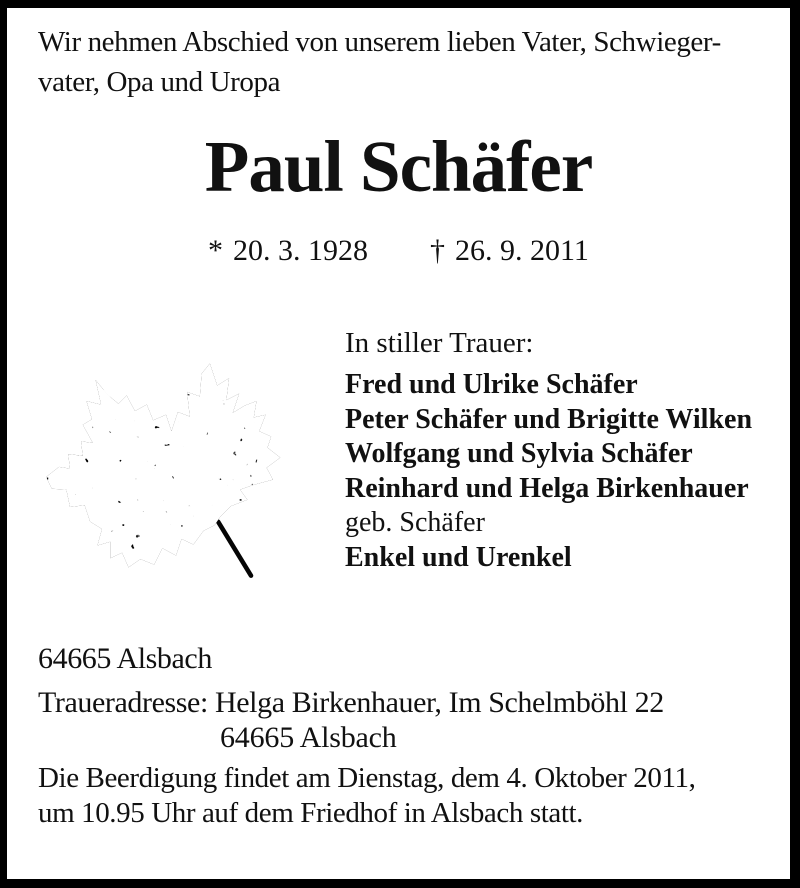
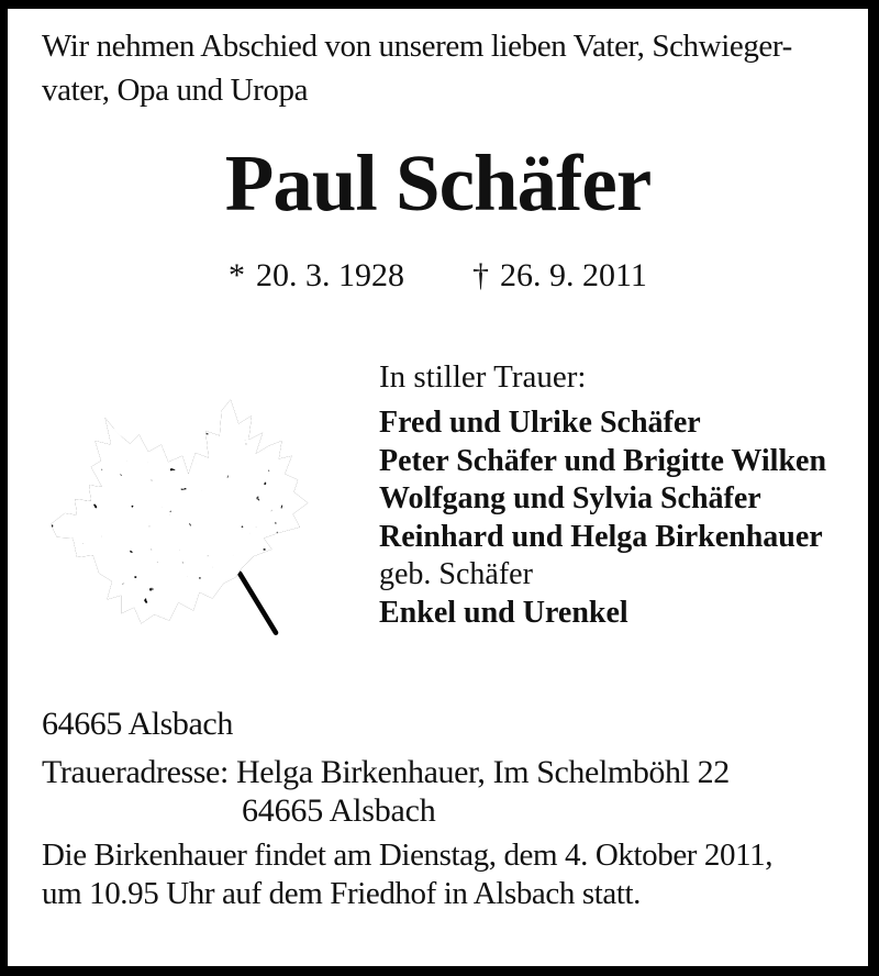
  Wir nehmen Abschied von unserem lieben Vater, Schwieger-
  vater, Opa und Uropa
  Paul Schäfer
  * 20. 3. 1928
  † 26. 9. 2011
  In stiller Trauer:
  Fred und Ulrike Schäfer
  Peter Schäfer und Brigitte Wilken
  Wolfgang und Sylvia Schäfer
  Reinhard und Helga Birkenhauer
  geb. Schäfer
  Enkel und Urenkel
  64665 Alsbach
  Traueradresse: Helga Birkenhauer, Im Schelmböhl 22
  64665 Alsbach
- Die Beerdigung findet am Dienstag, dem 4. Oktober 2011,
+ Die Birkenhauer findet am Dienstag, dem 4. Oktober 2011,
  um 10.95 Uhr auf dem Friedhof in Alsbach statt.
